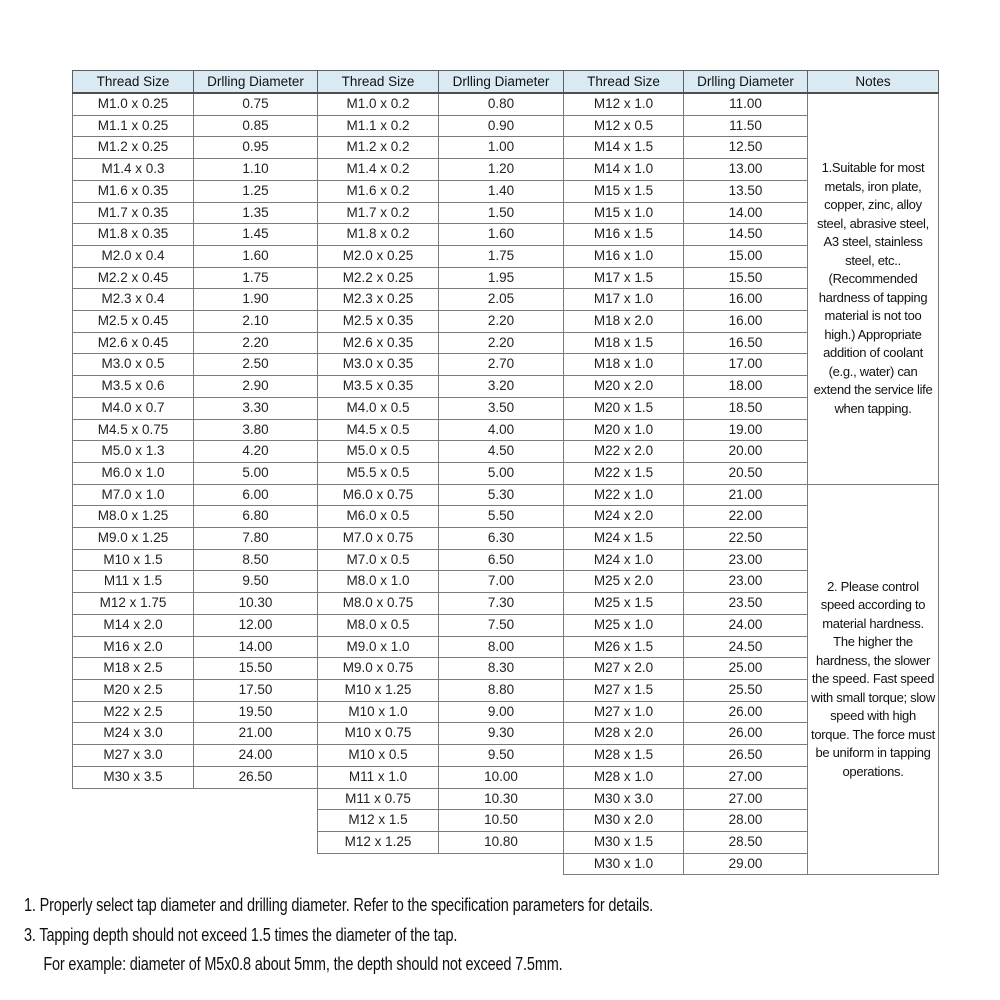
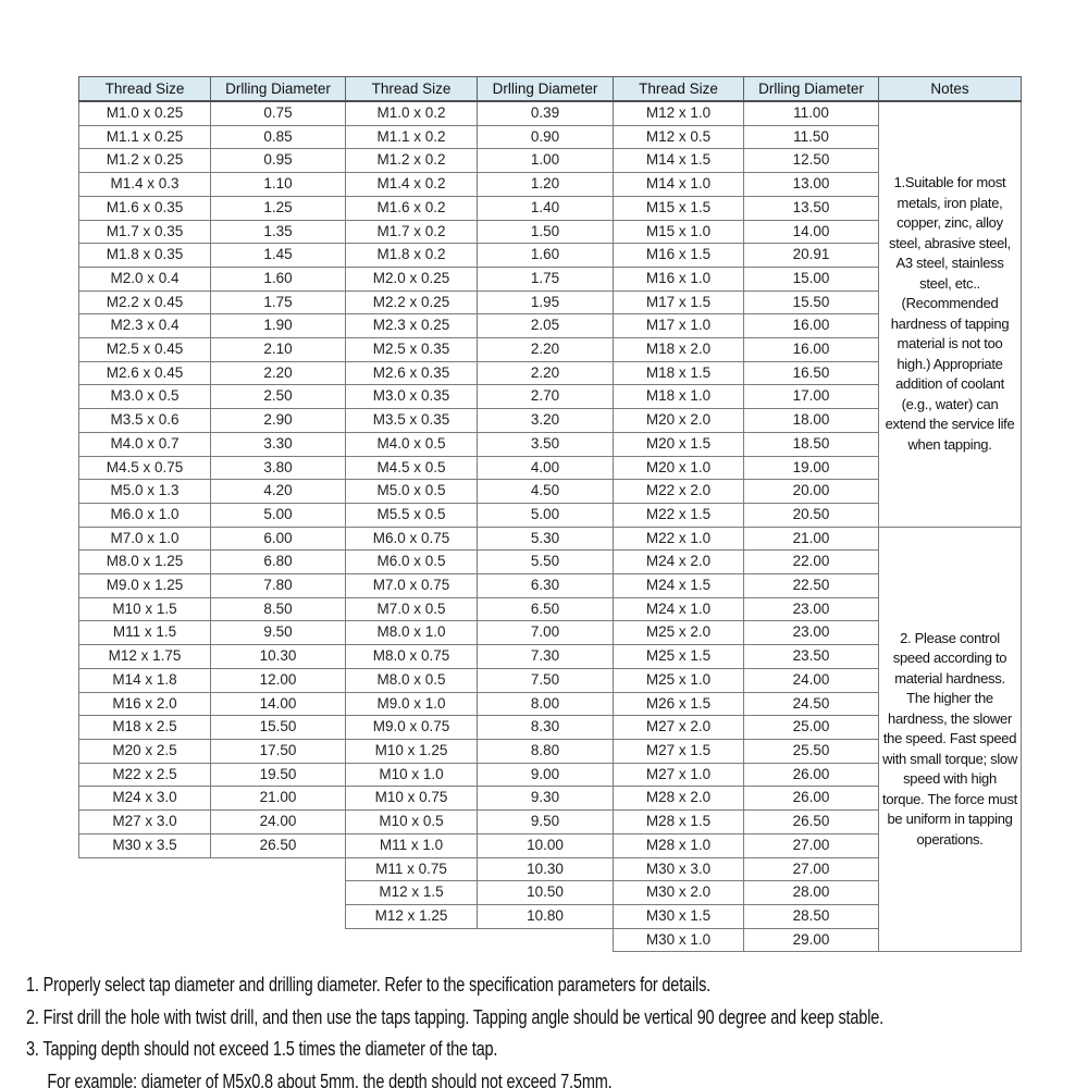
  Thread Size	Drlling Diameter	Thread Size	Drlling Diameter	Thread Size	Drlling Diameter	Notes
- M1.0 x 0.25	0.75	M1.0 x 0.2	0.80	M12 x 1.0	11.00	1.Suitable for most metals, iron plate, copper, zinc, alloy steel, abrasive steel, A3 steel, stainless steel, etc..(Recommended hardness of tapping material is not too high.) Appropriate addition of coolant (e.g., water) can extend the service life when tapping.
+ M1.0 x 0.25	0.75	M1.0 x 0.2	0.39	M12 x 1.0	11.00	1.Suitable for most metals, iron plate, copper, zinc, alloy steel, abrasive steel, A3 steel, stainless steel, etc..(Recommended hardness of tapping material is not too high.) Appropriate addition of coolant (e.g., water) can extend the service life when tapping.
  M1.1 x 0.25	0.85	M1.1 x 0.2	0.90	M12 x 0.5	11.50
  M1.2 x 0.25	0.95	M1.2 x 0.2	1.00	M14 x 1.5	12.50
  M1.4 x 0.3	1.10	M1.4 x 0.2	1.20	M14 x 1.0	13.00
  M1.6 x 0.35	1.25	M1.6 x 0.2	1.40	M15 x 1.5	13.50
  M1.7 x 0.35	1.35	M1.7 x 0.2	1.50	M15 x 1.0	14.00
- M1.8 x 0.35	1.45	M1.8 x 0.2	1.60	M16 x 1.5	14.50
+ M1.8 x 0.35	1.45	M1.8 x 0.2	1.60	M16 x 1.5	20.91
  M2.0 x 0.4	1.60	M2.0 x 0.25	1.75	M16 x 1.0	15.00
  M2.2 x 0.45	1.75	M2.2 x 0.25	1.95	M17 x 1.5	15.50
  M2.3 x 0.4	1.90	M2.3 x 0.25	2.05	M17 x 1.0	16.00
  M2.5 x 0.45	2.10	M2.5 x 0.35	2.20	M18 x 2.0	16.00
  M2.6 x 0.45	2.20	M2.6 x 0.35	2.20	M18 x 1.5	16.50
  M3.0 x 0.5	2.50	M3.0 x 0.35	2.70	M18 x 1.0	17.00
  M3.5 x 0.6	2.90	M3.5 x 0.35	3.20	M20 x 2.0	18.00
  M4.0 x 0.7	3.30	M4.0 x 0.5	3.50	M20 x 1.5	18.50
  M4.5 x 0.75	3.80	M4.5 x 0.5	4.00	M20 x 1.0	19.00
  M5.0 x 1.3	4.20	M5.0 x 0.5	4.50	M22 x 2.0	20.00
  M6.0 x 1.0	5.00	M5.5 x 0.5	5.00	M22 x 1.5	20.50
  M7.0 x 1.0	6.00	M6.0 x 0.75	5.30	M22 x 1.0	21.00	2. Please control speed according to material hardness. The higher the hardness, the slower the speed. Fast speed with small torque; slow speed with high torque. The force must be uniform in tapping operations.
  M8.0 x 1.25	6.80	M6.0 x 0.5	5.50	M24 x 2.0	22.00
  M9.0 x 1.25	7.80	M7.0 x 0.75	6.30	M24 x 1.5	22.50
  M10 x 1.5	8.50	M7.0 x 0.5	6.50	M24 x 1.0	23.00
  M11 x 1.5	9.50	M8.0 x 1.0	7.00	M25 x 2.0	23.00
  M12 x 1.75	10.30	M8.0 x 0.75	7.30	M25 x 1.5	23.50
- M14 x 2.0	12.00	M8.0 x 0.5	7.50	M25 x 1.0	24.00
+ M14 x 1.8	12.00	M8.0 x 0.5	7.50	M25 x 1.0	24.00
  M16 x 2.0	14.00	M9.0 x 1.0	8.00	M26 x 1.5	24.50
  M18 x 2.5	15.50	M9.0 x 0.75	8.30	M27 x 2.0	25.00
  M20 x 2.5	17.50	M10 x 1.25	8.80	M27 x 1.5	25.50
  M22 x 2.5	19.50	M10 x 1.0	9.00	M27 x 1.0	26.00
  M24 x 3.0	21.00	M10 x 0.75	9.30	M28 x 2.0	26.00
  M27 x 3.0	24.00	M10 x 0.5	9.50	M28 x 1.5	26.50
  M30 x 3.5	26.50	M11 x 1.0	10.00	M28 x 1.0	27.00
  		M11 x 0.75	10.30	M30 x 3.0	27.00
  		M12 x 1.5	10.50	M30 x 2.0	28.00
  		M12 x 1.25	10.80	M30 x 1.5	28.50
  				M30 x 1.0	29.00
  1. Properly select tap diameter and drilling diameter. Refer to the specification parameters for details.
+ 2. First drill the hole with twist drill, and then use the taps tapping. Tapping angle should be vertical 90 degree and keep stable.
  3. Tapping depth should not exceed 1.5 times the diameter of the tap.
  For example: diameter of M5x0.8 about 5mm, the depth should not exceed 7.5mm.
